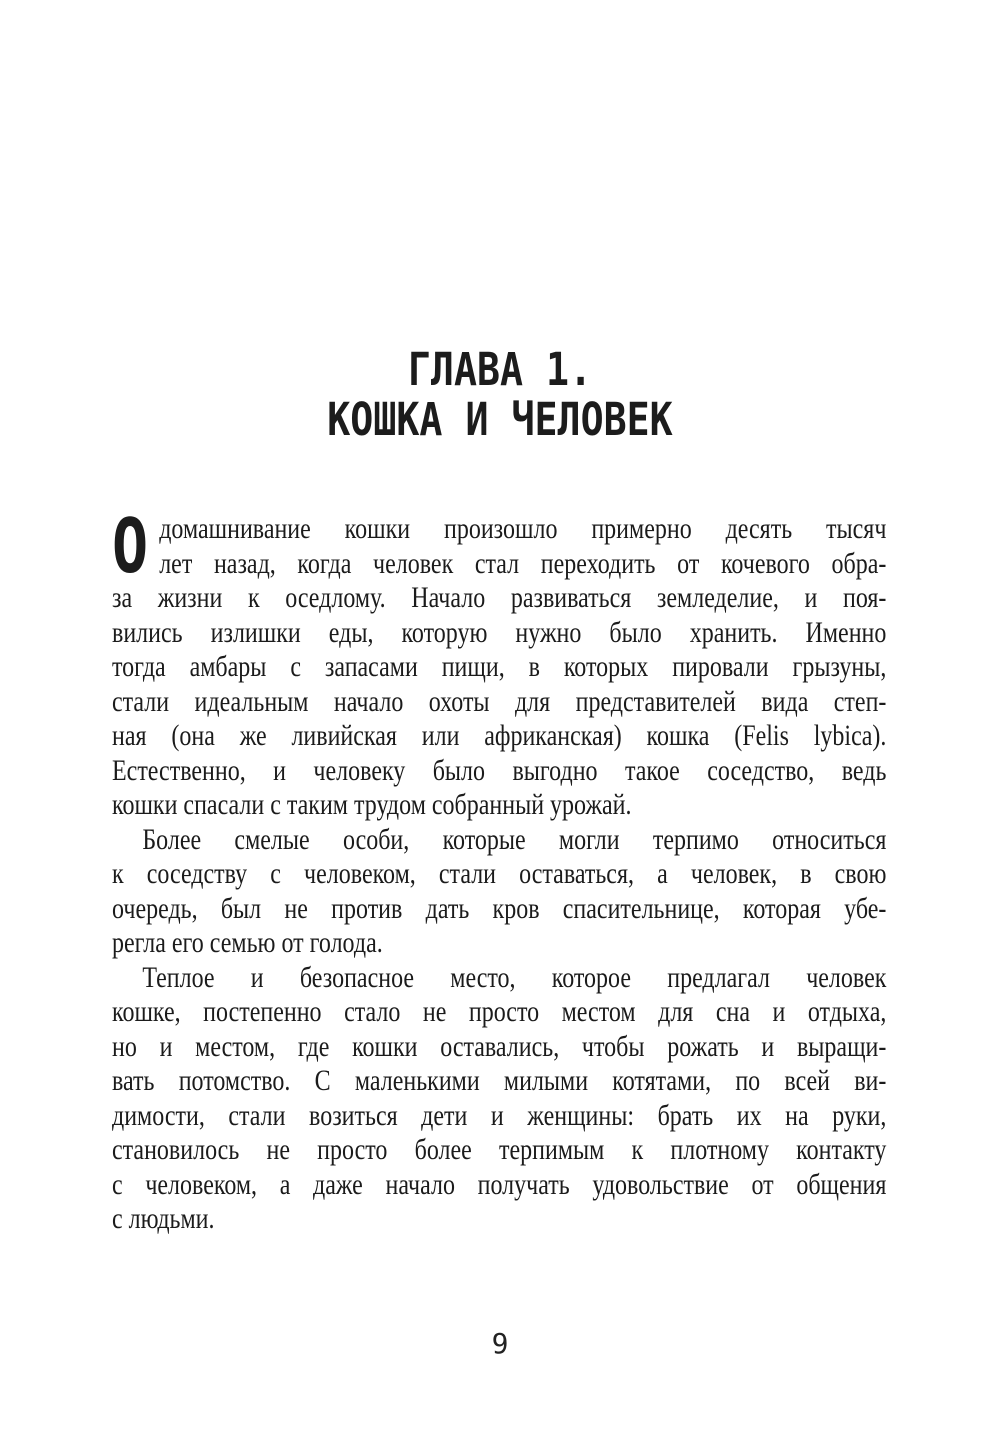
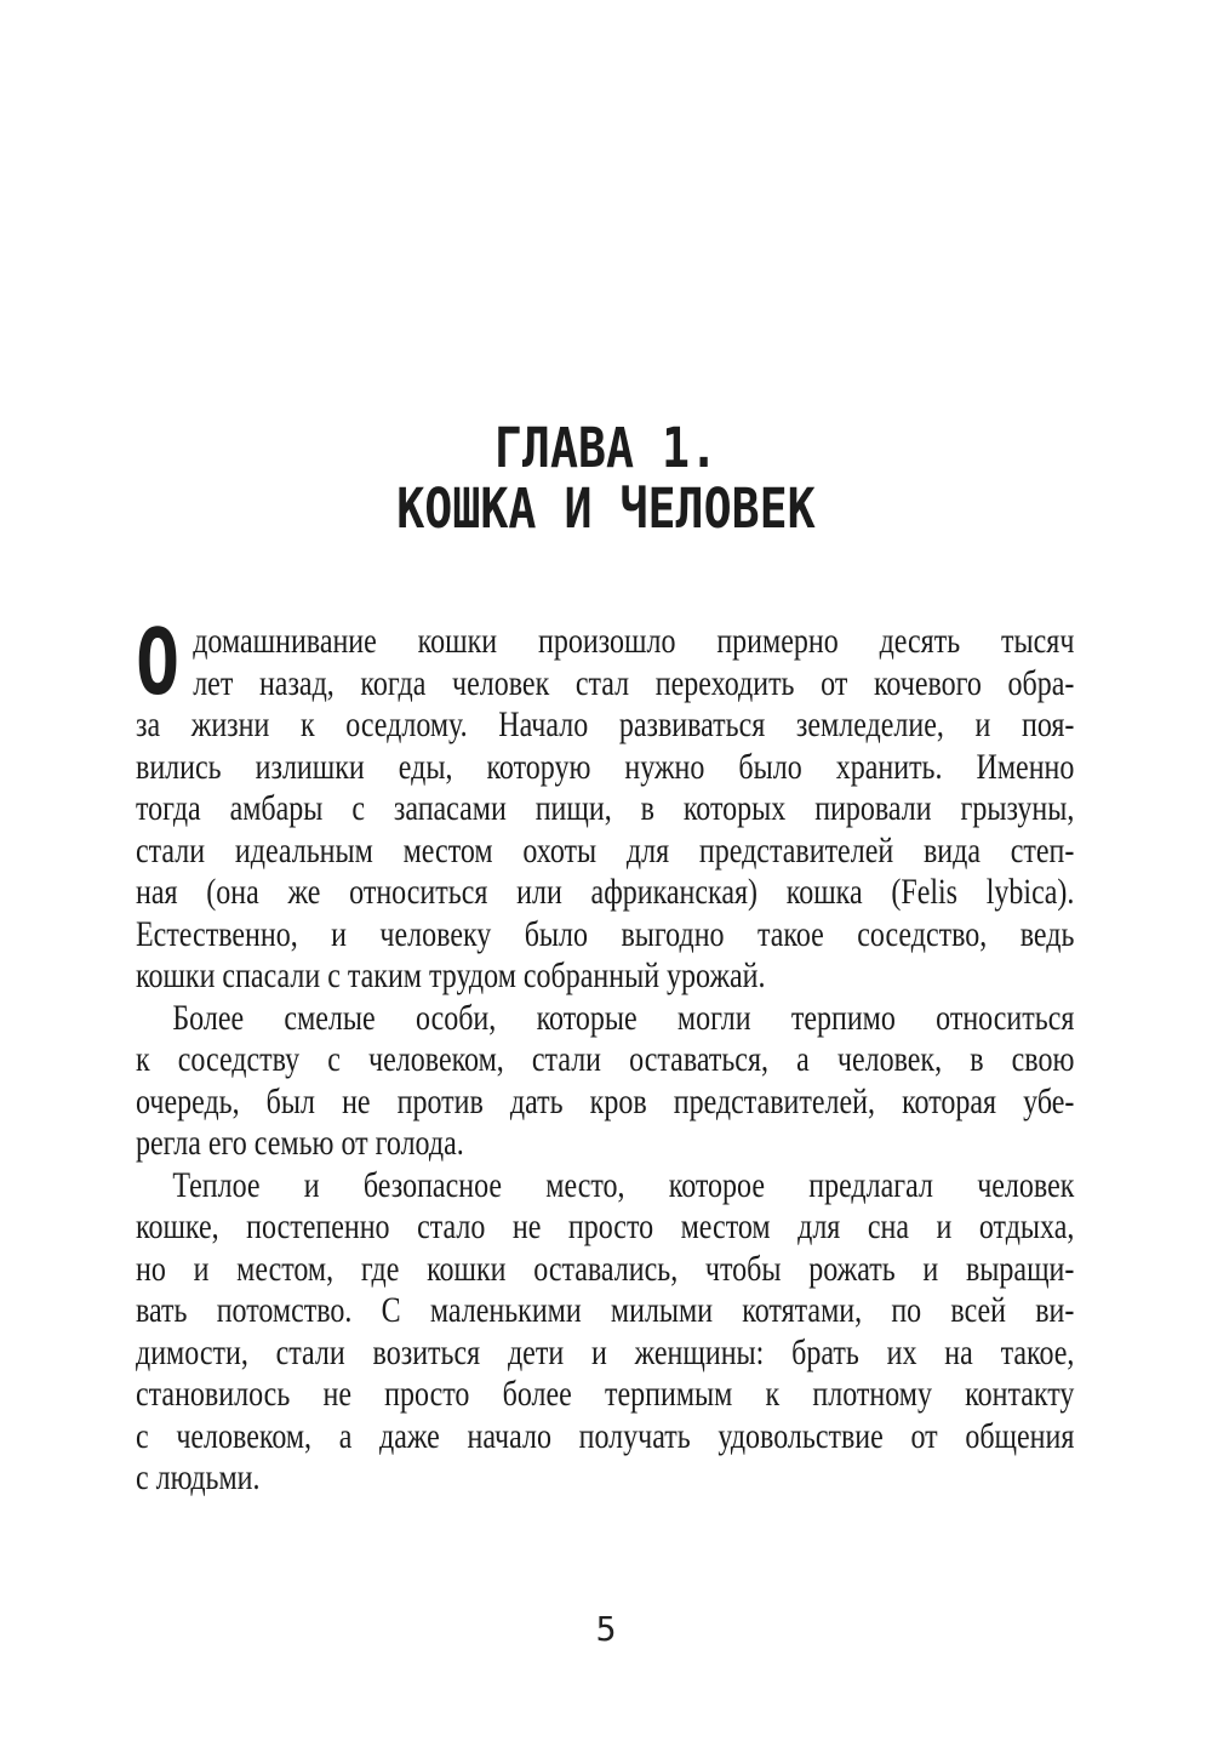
  ГЛАВА 1.
  КОШКА И ЧЕЛОВЕК
  О
  домашнивание кошки произошло примерно десять тысяч
  лет назад, когда человек стал переходить от кочевого обра-
  за жизни к оседлому. Начало развиваться земледелие, и поя-
  вились излишки еды, которую нужно было хранить. Именно
  тогда амбары с запасами пищи, в которых пировали грызуны,
- стали идеальным начало охоты для представителей вида степ-
+ стали идеальным местом охоты для представителей вида степ-
- ная (она же ливийская или африканская) кошка (Felis lybica).
+ ная (она же относиться или африканская) кошка (Felis lybica).
  Естественно, и человеку было выгодно такое соседство, ведь
  кошки спасали с таким трудом собранный урожай.
  Более смелые особи, которые могли терпимо относиться
  к соседству с человеком, стали оставаться, а человек, в свою
- очередь, был не против дать кров спасительнице, которая убе-
+ очередь, был не против дать кров представителей, которая убе-
  регла его семью от голода.
  Теплое и безопасное место, которое предлагал человек
  кошке, постепенно стало не просто местом для сна и отдыха,
  но и местом, где кошки оставались, чтобы рожать и выращи-
  вать потомство. С маленькими милыми котятами, по всей ви-
- димости, стали возиться дети и женщины: брать их на руки,
+ димости, стали возиться дети и женщины: брать их на такое,
  становилось не просто более терпимым к плотному контакту
  с человеком, а даже начало получать удовольствие от общения
  с людьми.
- 9
+ 5
